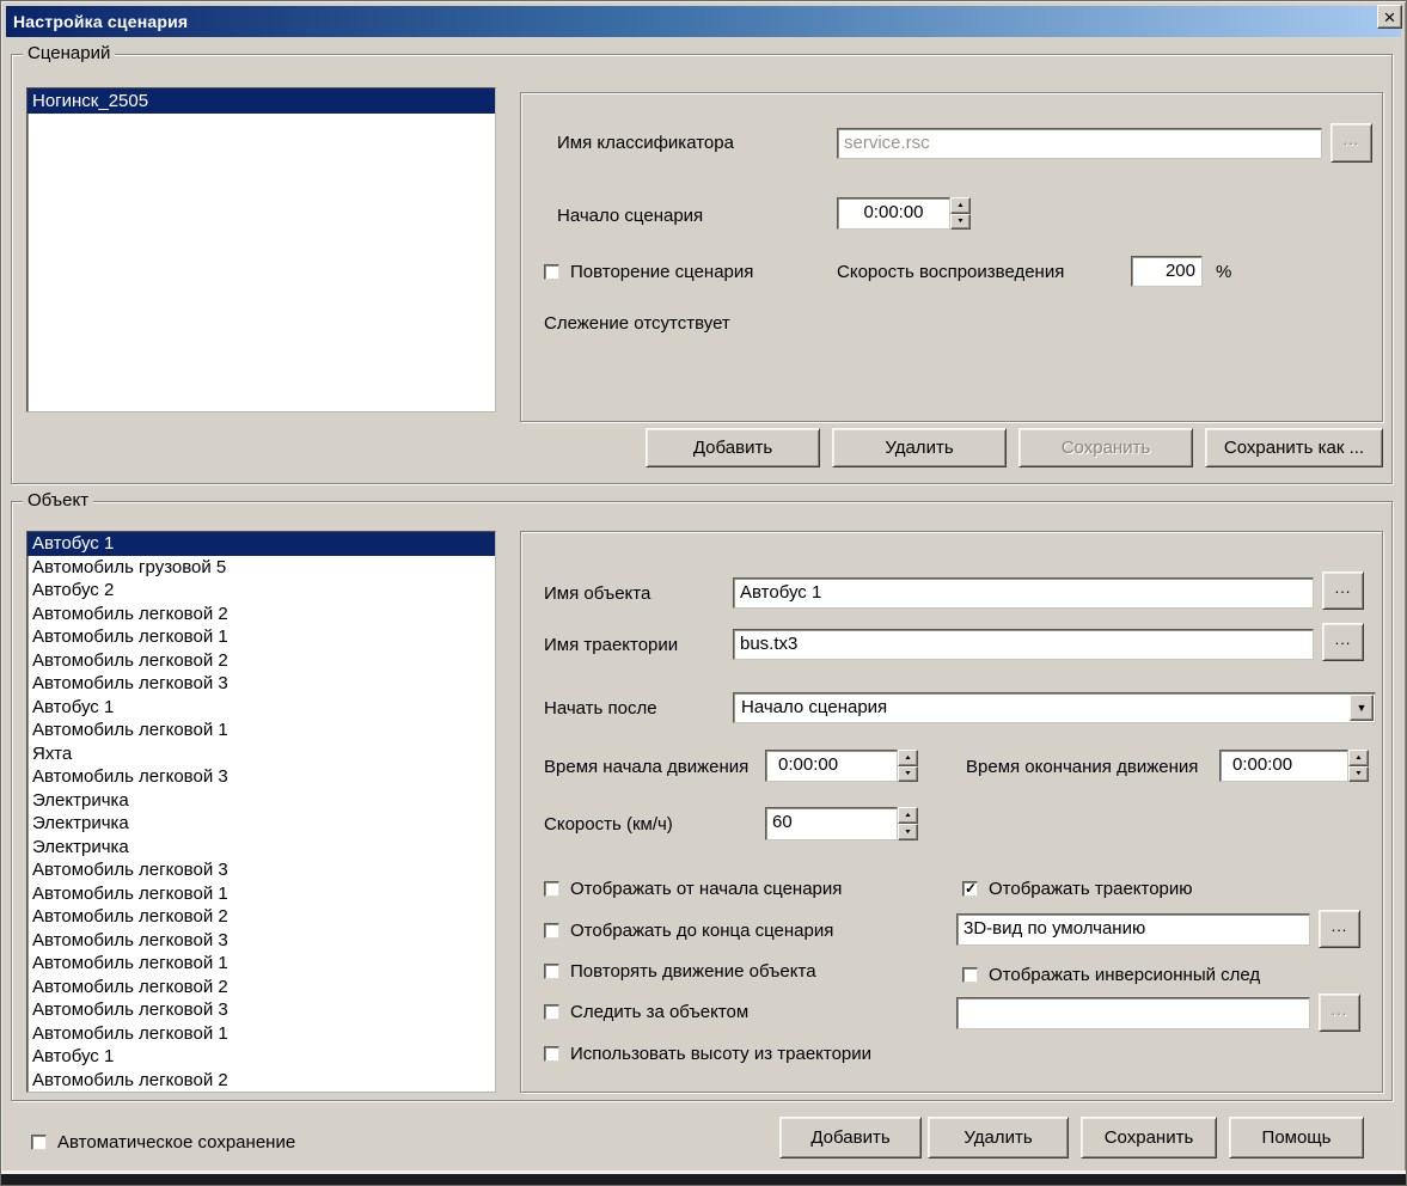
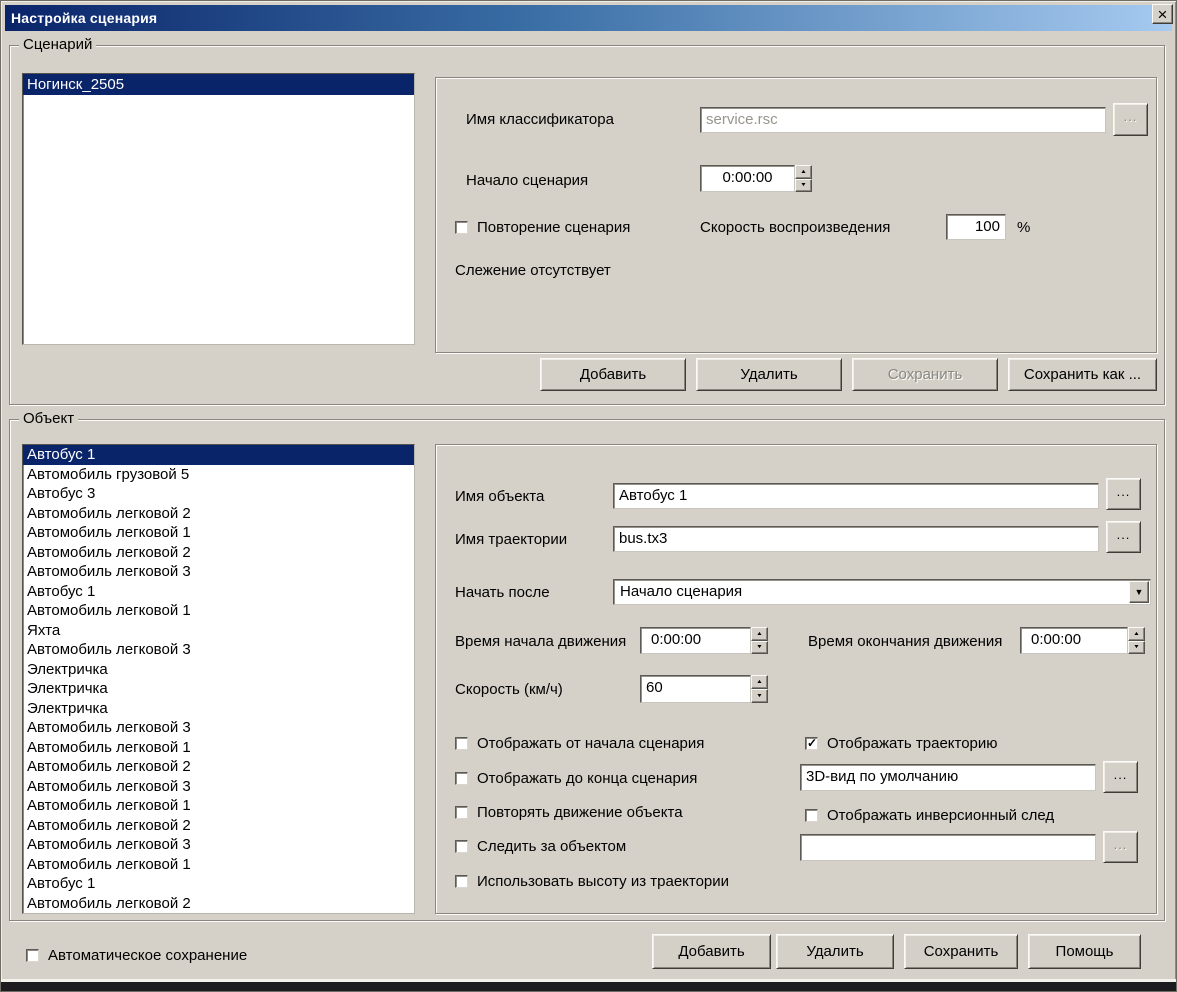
  Настройка сценария
  ×
  Сценарий
  Ногинск_2505
  Имя классификатора
  service.rsc
  ...
  Начало сценария
  0:00:00
  Повторение сценария
  Скорость воспроизведения
- 200
+ 100
  %
  Слежение отсутствует
  Добавить
  Удалить
  Сохранить
  Сохранить как ...
  Объект
  Автобус 1
  Автомобиль грузовой 5
- Автобус 2
+ Автобус 3
  Автомобиль легковой 2
  Автомобиль легковой 1
  Автомобиль легковой 2
  Автомобиль легковой 3
  Автобус 1
  Автомобиль легковой 1
  Яхта
  Автомобиль легковой 3
  Электричка
  Электричка
  Электричка
  Автомобиль легковой 3
  Автомобиль легковой 1
  Автомобиль легковой 2
  Автомобиль легковой 3
  Автомобиль легковой 1
  Автомобиль легковой 2
  Автомобиль легковой 3
  Автомобиль легковой 1
  Автобус 1
  Автомобиль легковой 2
  Имя объекта
  Автобус 1
  ...
  Имя траектории
  bus.tx3
  ...
  Начать после
  Начало сценария
  ▼
  Время начала движения
  0:00:00
  Время окончания движения
  0:00:00
  Скорость (км/ч)
  60
  Отображать от начала сценария
  Отображать до конца сценария
  Повторять движение объекта
  Следить за объектом
  Использовать высоту из траектории
  Отображать траекторию
  3D-вид по умолчанию
  ...
  Отображать инверсионный след
  ...
  Автоматическое сохранение
  Добавить
  Удалить
  Сохранить
  Помощь
